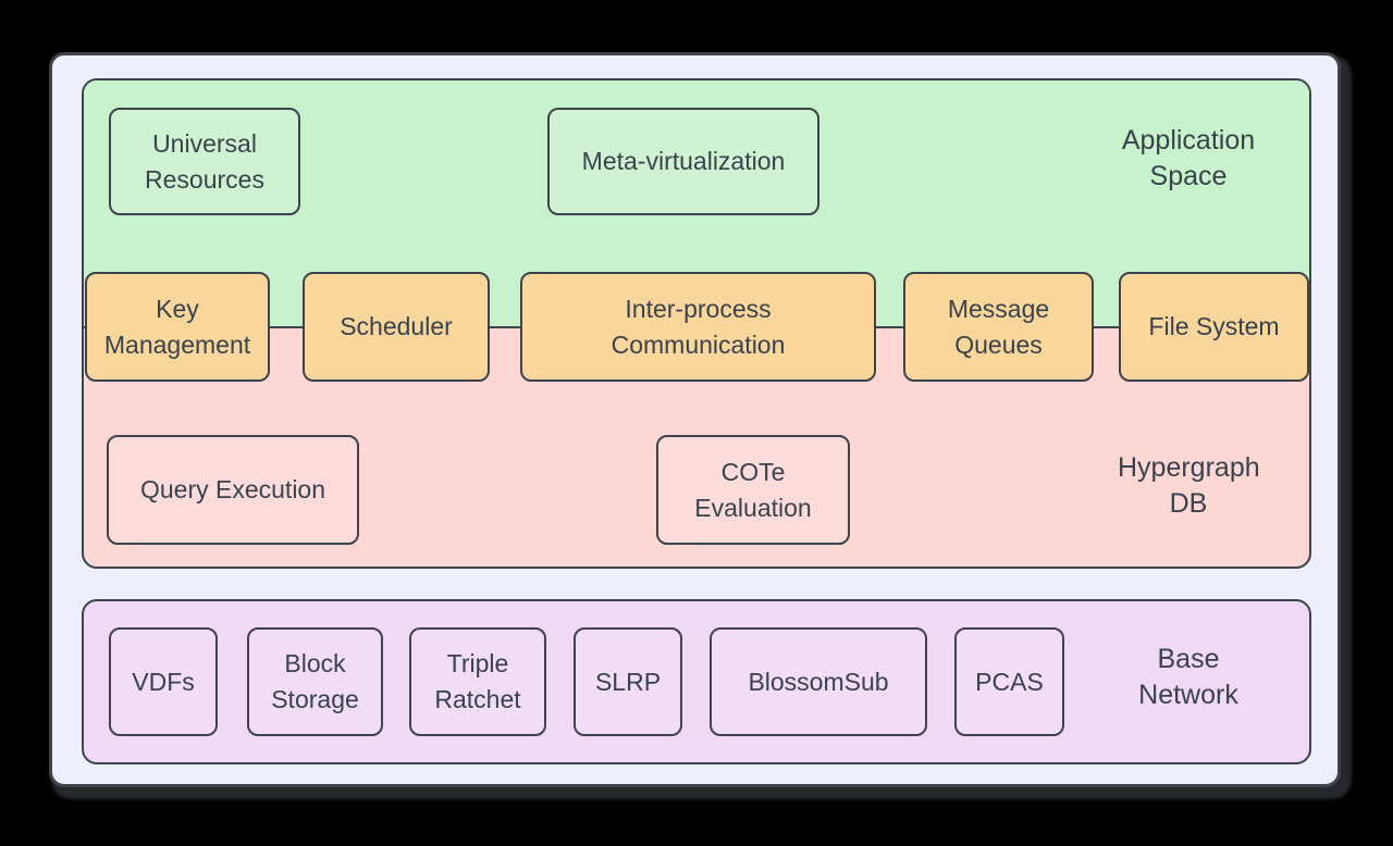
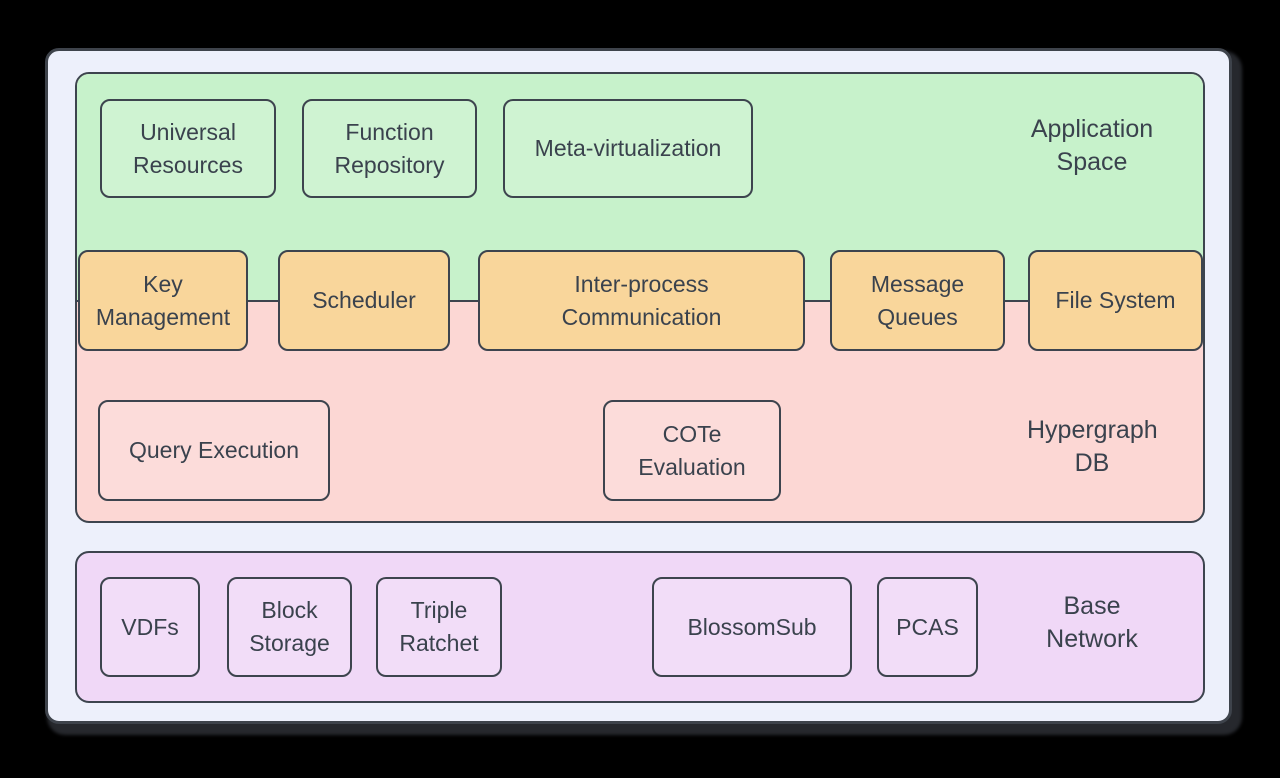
  Application Space
  Universal Resources
+ Function Repository
  Meta-virtualization
  Key Management
  Scheduler
  Inter-process Communication
  Message Queues
  File System
  Hypergraph DB
  Query Execution
  COTe Evaluation
  Base Network
  VDFs
  Block Storage
  Triple Ratchet
- SLRP
  BlossomSub
  PCAS
